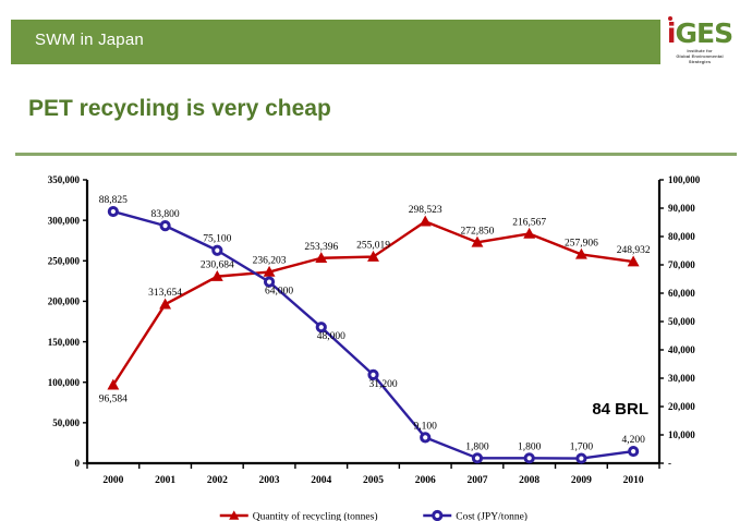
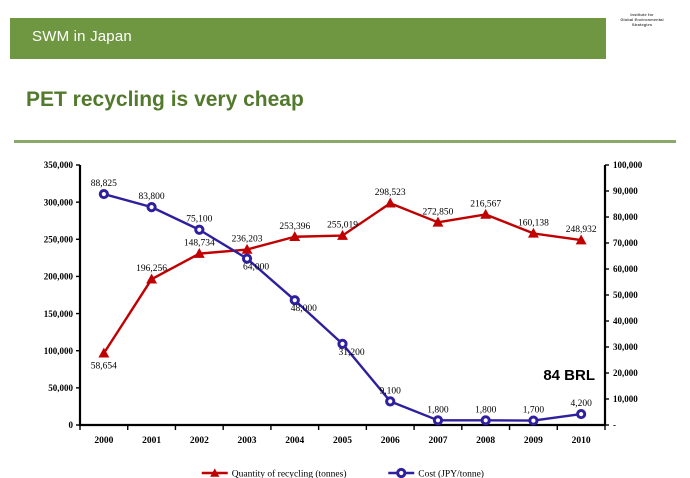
  SWM in Japan
- iGES
  PET recycling is very cheap
  0
  50,000
  100,000
  150,000
  200,000
  250,000
  300,000
  350,000
  -
  10,000
  20,000
  30,000
  40,000
  50,000
  60,000
  70,000
  80,000
  90,000
  100,000
  2000
  2001
  2002
  2003
  2004
  2005
  2006
  2007
  2008
  2009
  2010
- 96,584
+ 58,654
- 313,654
+ 196,256
- 230,684
+ 148,734
  236,203
  253,396
  255,019
  298,523
  272,850
  216,567
- 257,906
+ 160,138
  248,932
  88,825
  83,800
  75,100
  64,000
  48,000
  31,200
  9,100
  1,800
  1,800
  1,700
  4,200
  84 BRL
  Quantity of recycling (tonnes)
  Cost (JPY/tonne)
